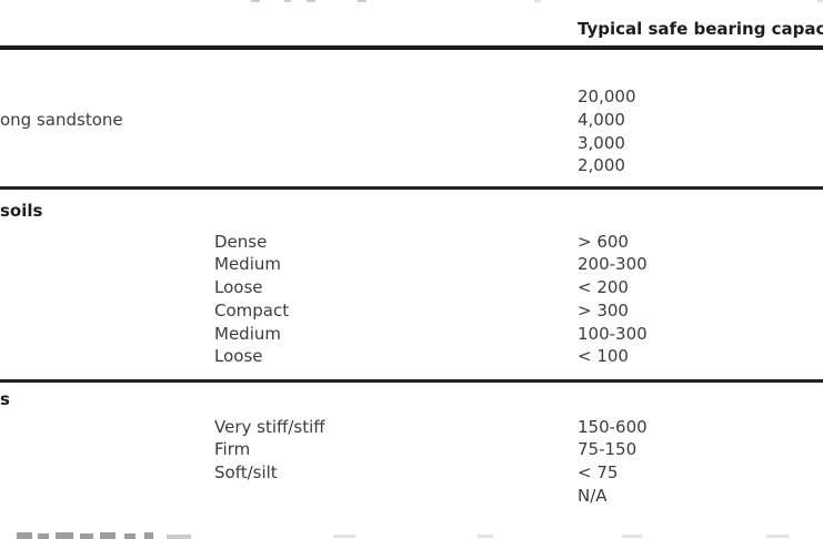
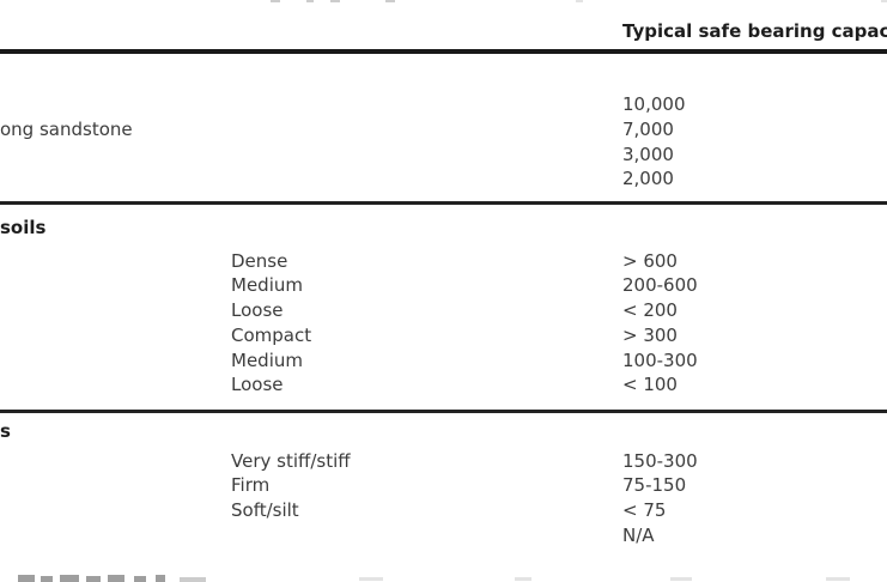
  Typical safe bearing capac
- 20,000
+ 10,000
  ong sandstone
- 4,000
+ 7,000
  3,000
  2,000
  soils
  Dense
  > 600
  Medium
- 200-300
+ 200-600
  Loose
  < 200
  Compact
  > 300
  Medium
  100-300
  Loose
  < 100
  s
  Very stiff/stiff
- 150-600
+ 150-300
  Firm
  75-150
  Soft/silt
  < 75
  N/A
